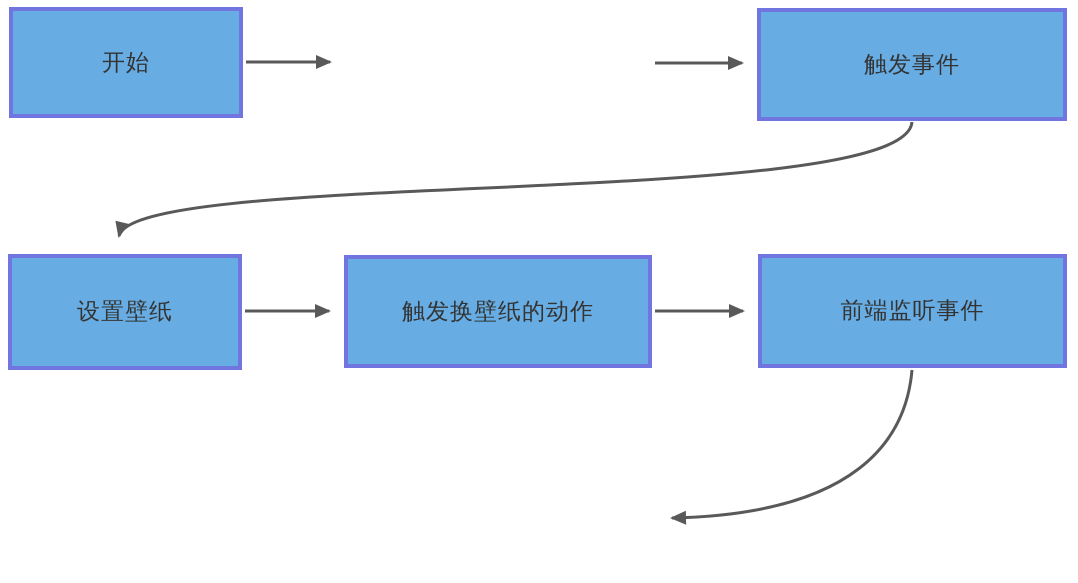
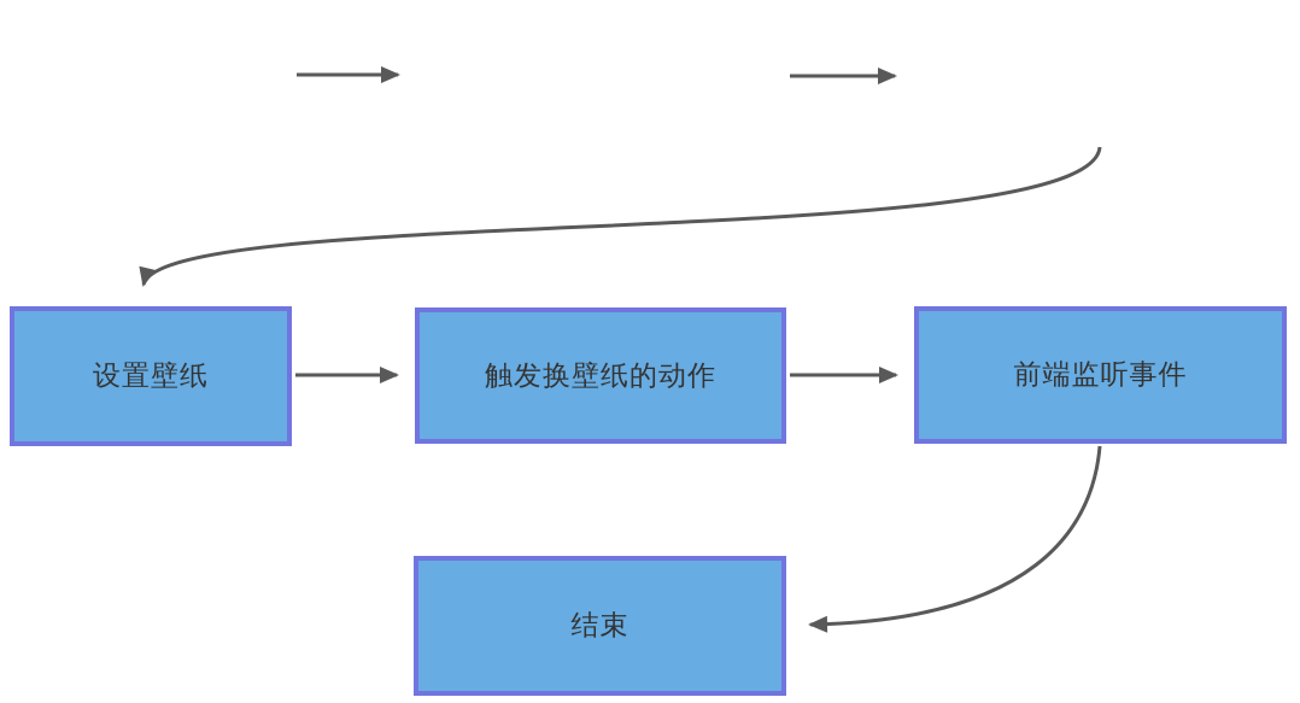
- 开始
- 触发事件
  设置壁纸
  触发换壁纸的动作
  前端监听事件
+ 结束
